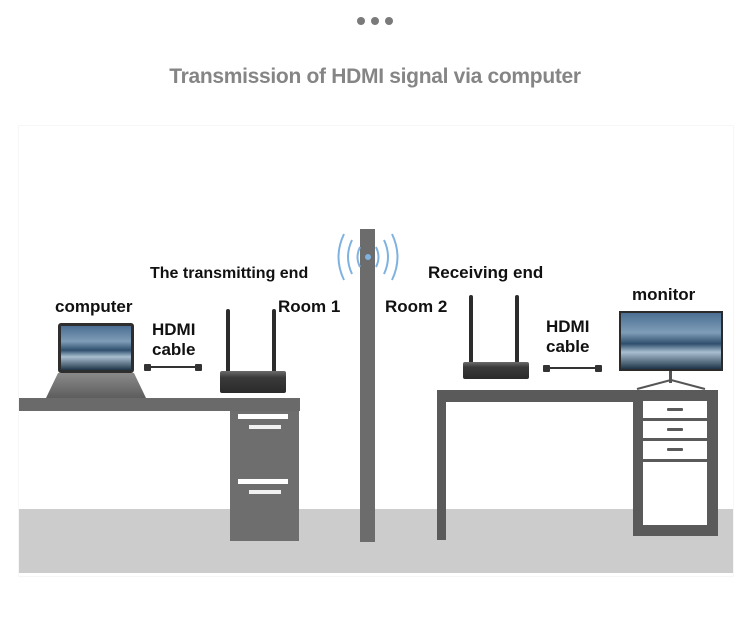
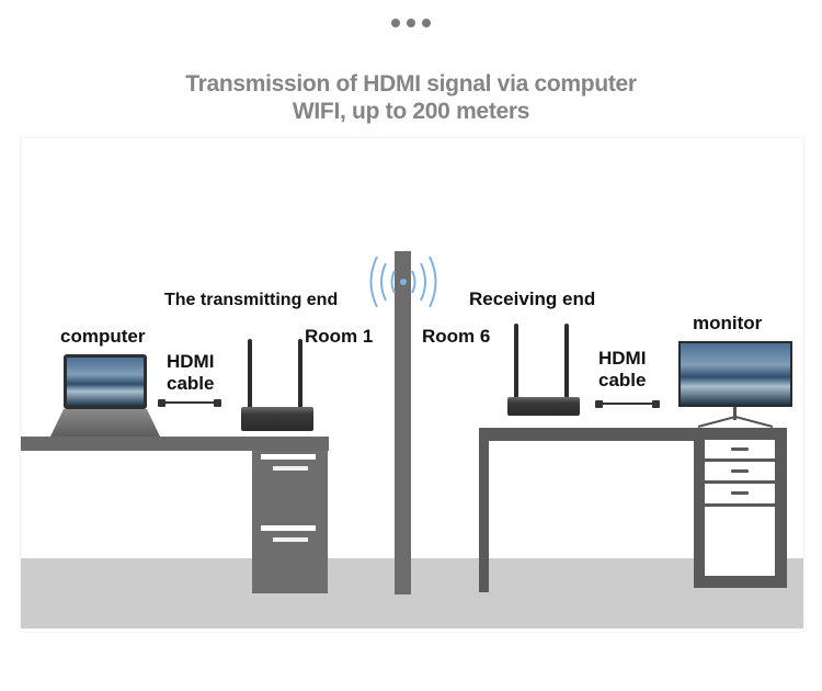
  Transmission of HDMI signal via computer
+ WIFI, up to 200 meters
  The transmitting end
  Room 1
  computer
  HDMI
  cable
  Receiving end
- Room 2
+ Room 6
  monitor
  HDMI
  cable
